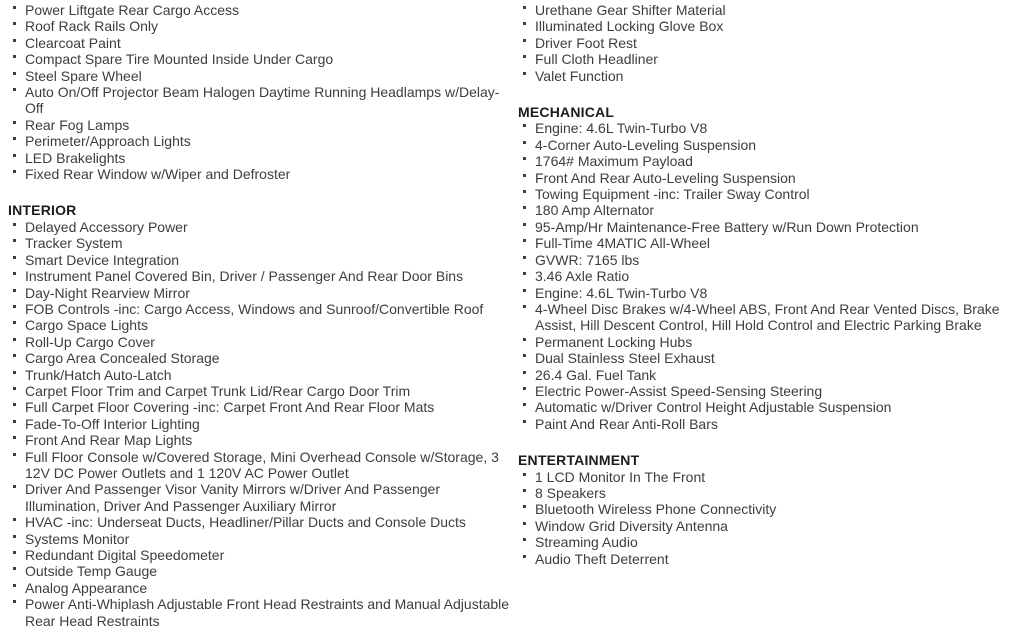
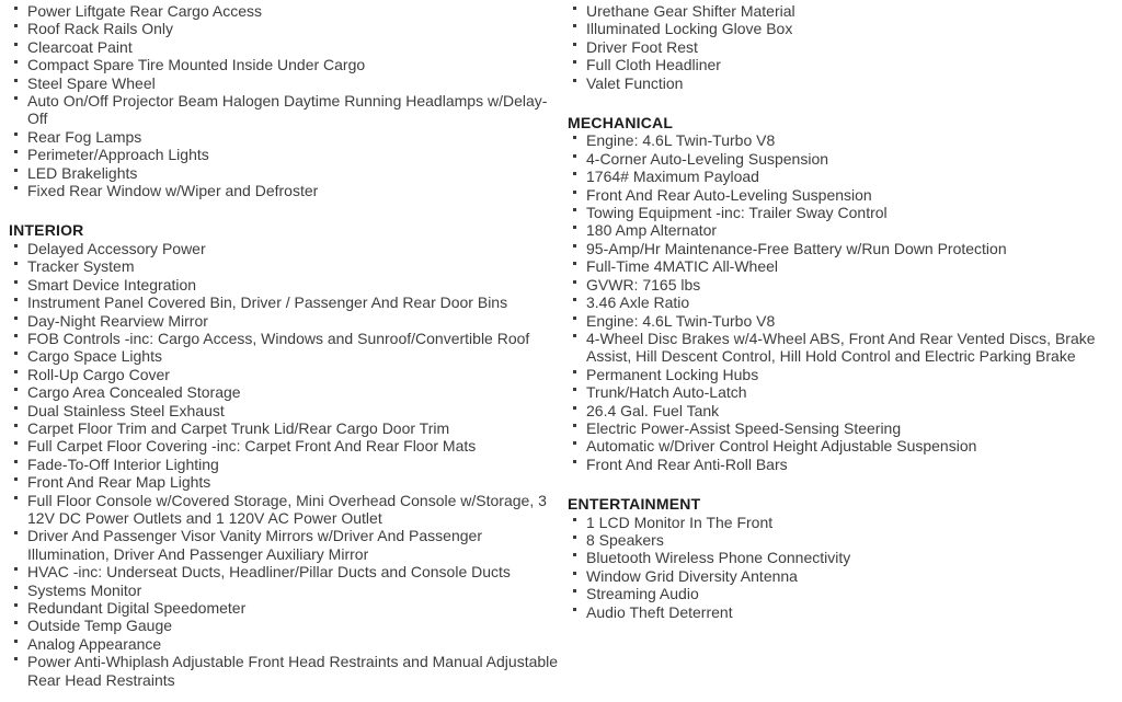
  Power Liftgate Rear Cargo Access
  Roof Rack Rails Only
  Clearcoat Paint
  Compact Spare Tire Mounted Inside Under Cargo
  Steel Spare Wheel
  Auto On/Off Projector Beam Halogen Daytime Running Headlamps w/Delay-Off
  Rear Fog Lamps
  Perimeter/Approach Lights
  LED Brakelights
  Fixed Rear Window w/Wiper and Defroster
  INTERIOR
  Delayed Accessory Power
  Tracker System
  Smart Device Integration
  Instrument Panel Covered Bin, Driver / Passenger And Rear Door Bins
  Day-Night Rearview Mirror
  FOB Controls -inc: Cargo Access, Windows and Sunroof/Convertible Roof
  Cargo Space Lights
  Roll-Up Cargo Cover
  Cargo Area Concealed Storage
- Trunk/Hatch Auto-Latch
+ Dual Stainless Steel Exhaust
  Carpet Floor Trim and Carpet Trunk Lid/Rear Cargo Door Trim
  Full Carpet Floor Covering -inc: Carpet Front And Rear Floor Mats
  Fade-To-Off Interior Lighting
  Front And Rear Map Lights
  Full Floor Console w/Covered Storage, Mini Overhead Console w/Storage, 3 12V DC Power Outlets and 1 120V AC Power Outlet
  Driver And Passenger Visor Vanity Mirrors w/Driver And Passenger Illumination, Driver And Passenger Auxiliary Mirror
  HVAC -inc: Underseat Ducts, Headliner/Pillar Ducts and Console Ducts
  Systems Monitor
  Redundant Digital Speedometer
  Outside Temp Gauge
  Analog Appearance
  Power Anti-Whiplash Adjustable Front Head Restraints and Manual Adjustable Rear Head Restraints
  Urethane Gear Shifter Material
  Illuminated Locking Glove Box
  Driver Foot Rest
  Full Cloth Headliner
  Valet Function
  MECHANICAL
  Engine: 4.6L Twin-Turbo V8
  4-Corner Auto-Leveling Suspension
  1764# Maximum Payload
  Front And Rear Auto-Leveling Suspension
  Towing Equipment -inc: Trailer Sway Control
  180 Amp Alternator
  95-Amp/Hr Maintenance-Free Battery w/Run Down Protection
  Full-Time 4MATIC All-Wheel
  GVWR: 7165 lbs
  3.46 Axle Ratio
  Engine: 4.6L Twin-Turbo V8
  4-Wheel Disc Brakes w/4-Wheel ABS, Front And Rear Vented Discs, Brake Assist, Hill Descent Control, Hill Hold Control and Electric Parking Brake
  Permanent Locking Hubs
- Dual Stainless Steel Exhaust
+ Trunk/Hatch Auto-Latch
  26.4 Gal. Fuel Tank
  Electric Power-Assist Speed-Sensing Steering
  Automatic w/Driver Control Height Adjustable Suspension
- Paint And Rear Anti-Roll Bars
+ Front And Rear Anti-Roll Bars
  ENTERTAINMENT
  1 LCD Monitor In The Front
  8 Speakers
  Bluetooth Wireless Phone Connectivity
  Window Grid Diversity Antenna
  Streaming Audio
  Audio Theft Deterrent
